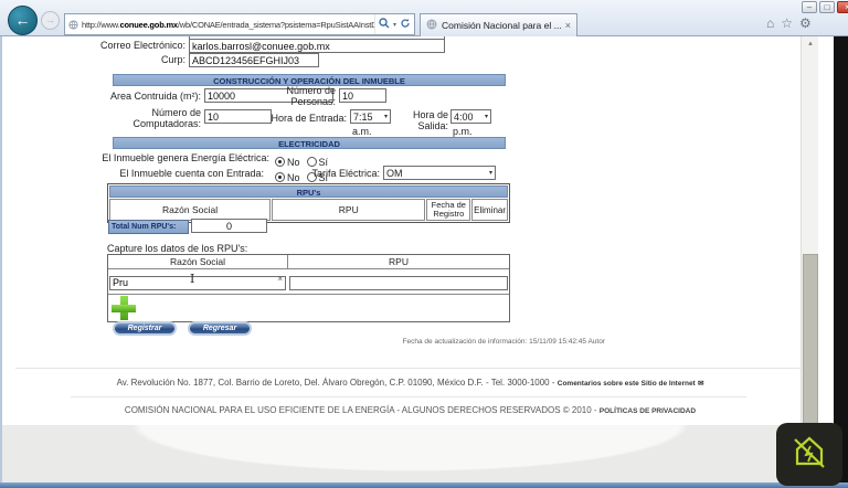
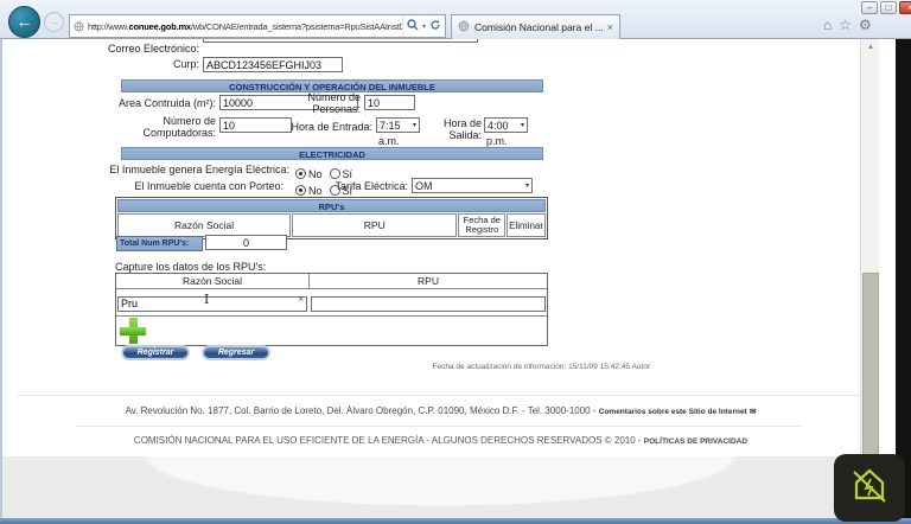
  –
  □
  ×
  ←
  →
  http://www.conuee.gob.mx/wb/CONAE/entrada_sistema?psistema=RpuSistAAInstD
  Comisión Nacional para el ...
  ×
  ⌂
  ☆
  ⚙
  Correo Electrónico:
- karlos.barrosl@conuee.gob.mx
  Curp:
  ABCD123456EFGHIJ03
  CONSTRUCCIÓN Y OPERACIÓN DEL INMUEBLE
  Area Contruida (m²):
  10000
  Número de Personas:
  10
  Número de Computadoras:
  10
  Hora de Entrada:
  7:15
  a.m.
  Hora de Salida:
  4:00
  p.m.
  ELECTRICIDAD
  El Inmueble genera Energía Eléctrica:
  No Sí
- El Inmueble cuenta con Entrada:
+ El Inmueble cuenta con Porteo:
  No Sí
  Tarifa Eléctrica:
  OM
  RPU's
  Razón Social
  RPU
  Fecha de Registro
  Eliminar
  0
  Capture los datos de los RPU's:
  Razón Social
  RPU
  Pru
  ×
  I
  Av. Revolución No. 1877, Col. Barrio de Loreto, Del. Álvaro Obregón, C.P. 01090, México D.F. - Tel. 3000-1000 -
  COMISIÓN NACIONAL PARA EL USO EFICIENTE DE LA ENERGÍA - ALGUNOS DERECHOS RESERVADOS © 2010 -
